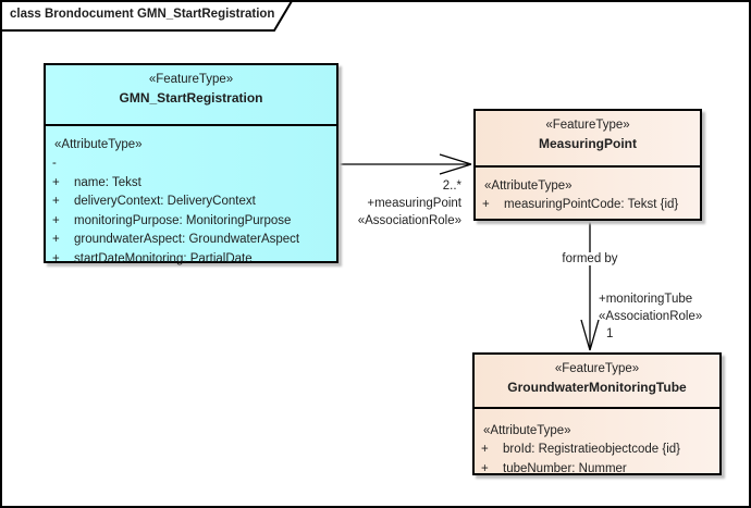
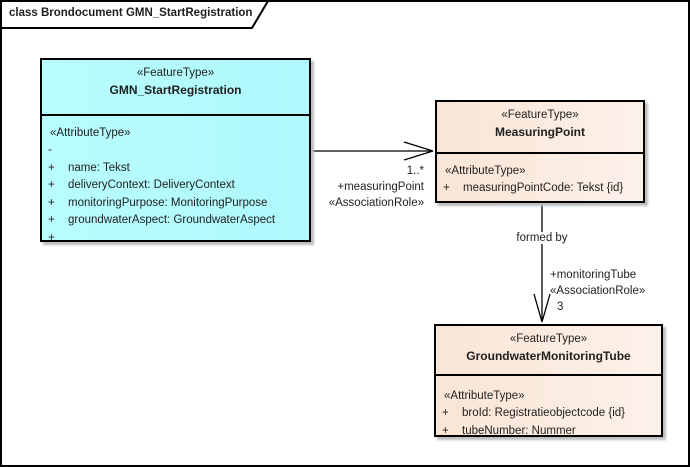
  class Brondocument GMN_StartRegistration
  «FeatureType»
  GMN_StartRegistration
  «AttributeType»
  -
  +
  name: Tekst
  +
  deliveryContext: DeliveryContext
  +
  monitoringPurpose: MonitoringPurpose
  +
  groundwaterAspect: GroundwaterAspect
  +
- startDateMonitoring: PartialDate
  «FeatureType»
  MeasuringPoint
  «AttributeType»
  +
  measuringPointCode: Tekst {id}
  «FeatureType»
  GroundwaterMonitoringTube
  «AttributeType»
  +
  broId: Registratieobjectcode {id}
  +
  tubeNumber: Nummer
- 2..*
+ 1..*
  +measuringPoint
  «AssociationRole»
  formed by
  +monitoringTube
  «AssociationRole»
- 1
+ 3
